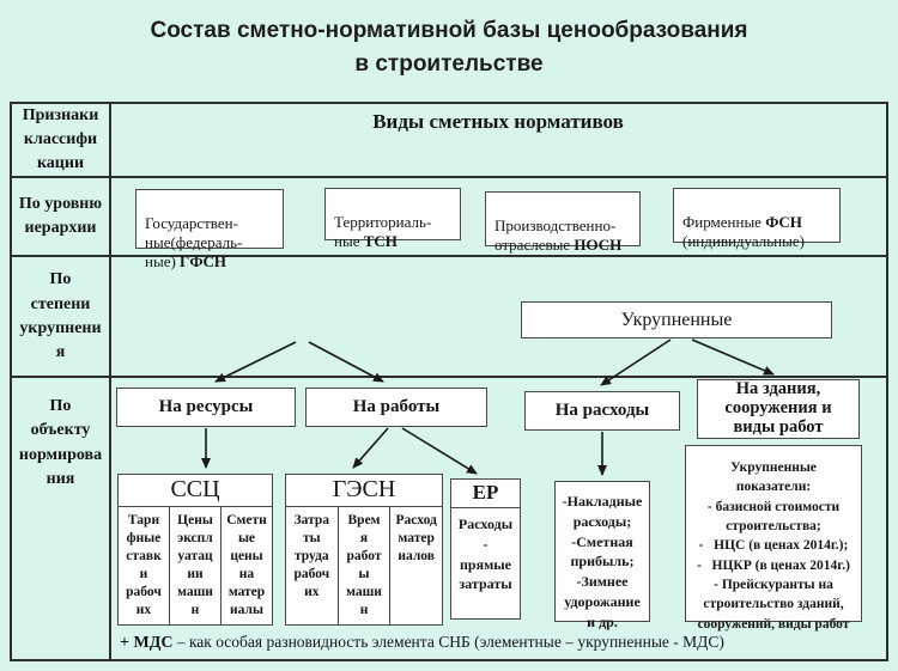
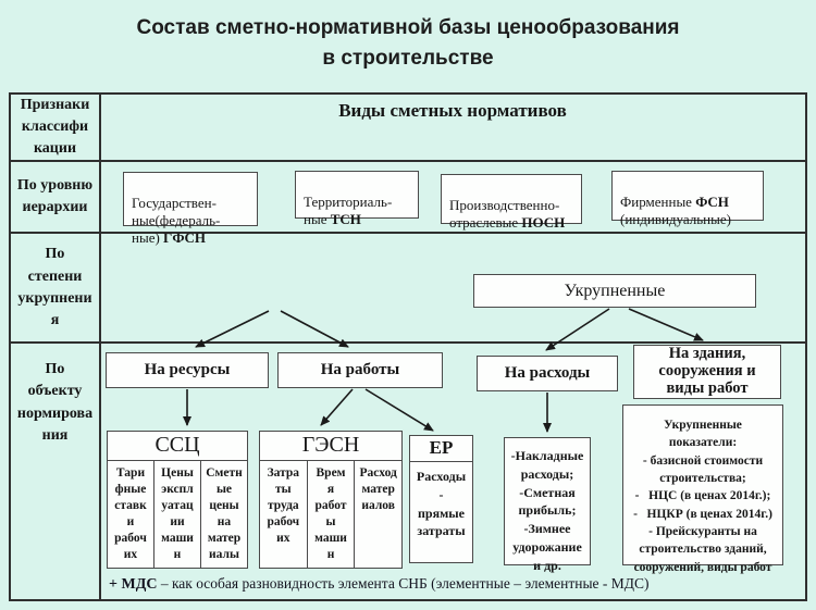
  Состав сметно-нормативной базы ценообразования
  в строительстве
  Признаки
  классифи
  кации
  По уровню
  иерархии
  По
  степени
  укрупнени
  я
  По
  объекту
  нормирова
  ния
  Виды сметных нормативов
  Государствен-
  ные(федераль-
  ные) ГФСН
  Территориаль-
  ные ТСН
  Производственно-
  отраслевые ПОСН
  Фирменные ФСН
  (индивидуальные)
  Укрупненные
  На ресурсы
  На работы
  На расходы
  На здания,
  сооружения и
  виды работ
  ССЦ
  Тари
  фные
  ставк
  и
  рабоч
  их
  Цены
  экспл
  уатац
  ии
  маши
  н
  Сметн
  ые
  цены
  на
  матер
  иалы
  ГЭСН
  Затра
  ты
  труда
  рабоч
  их
  Врем
  я
  работ
  ы
  маши
  н
  Расход
  матер
  иалов
  ЕР
  Расходы
  -
  прямые
  затраты
  -Накладные
  расходы;
  -Сметная
  прибыль;
  -Зимнее
  удорожание
  и др.
  Укрупненные
  показатели:
  - базисной стоимости
  строительства;
  - НЦС (в ценах 2014г.);
  - НЦКР (в ценах 2014г.)
  - Прейскуранты на
  строительство зданий,
  сооружений, виды работ
- + МДС – как особая разновидность элемента СНБ (элементные – укрупненные - МДС)
+ + МДС – как особая разновидность элемента СНБ (элементные – элементные - МДС)
